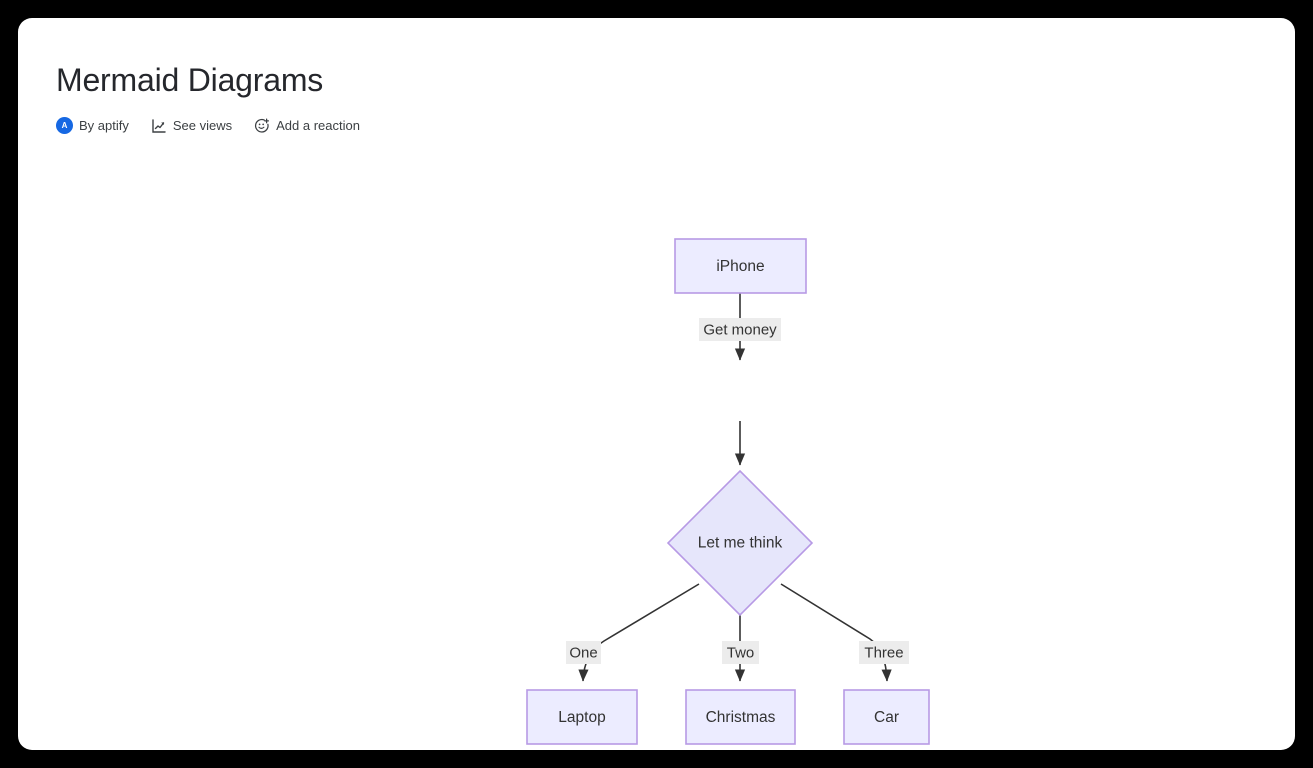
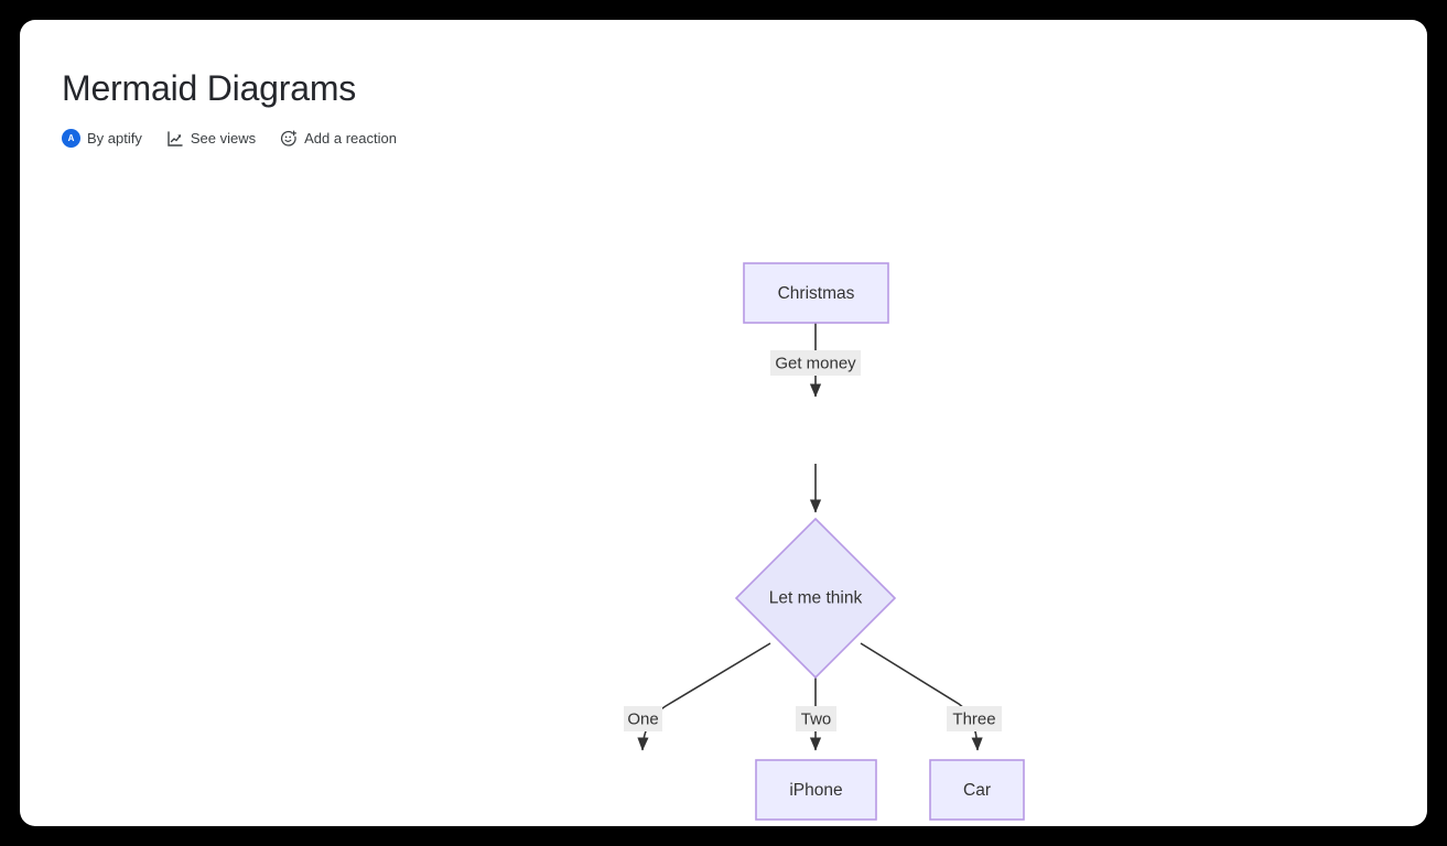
  Mermaid Diagrams
  A
  By aptify
  See views
  Add a reaction
  Get money
  One
  Two
  Three
- iPhone
+ Christmas
  Let me think
- Laptop
- Christmas
+ iPhone
  Car
